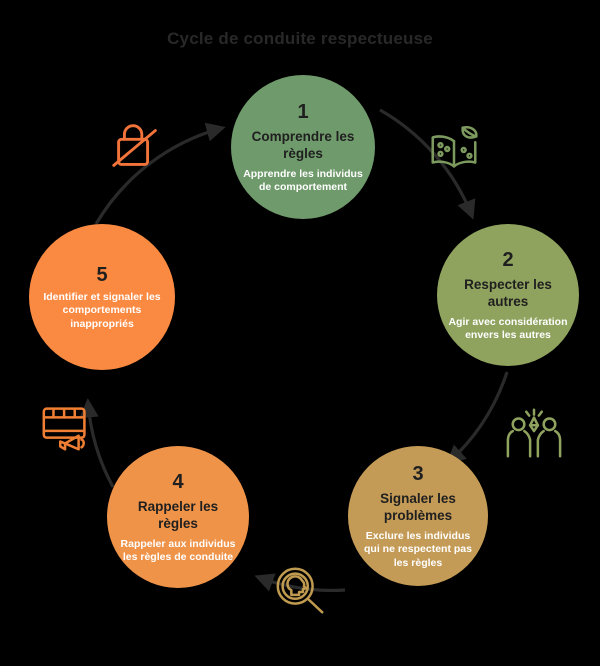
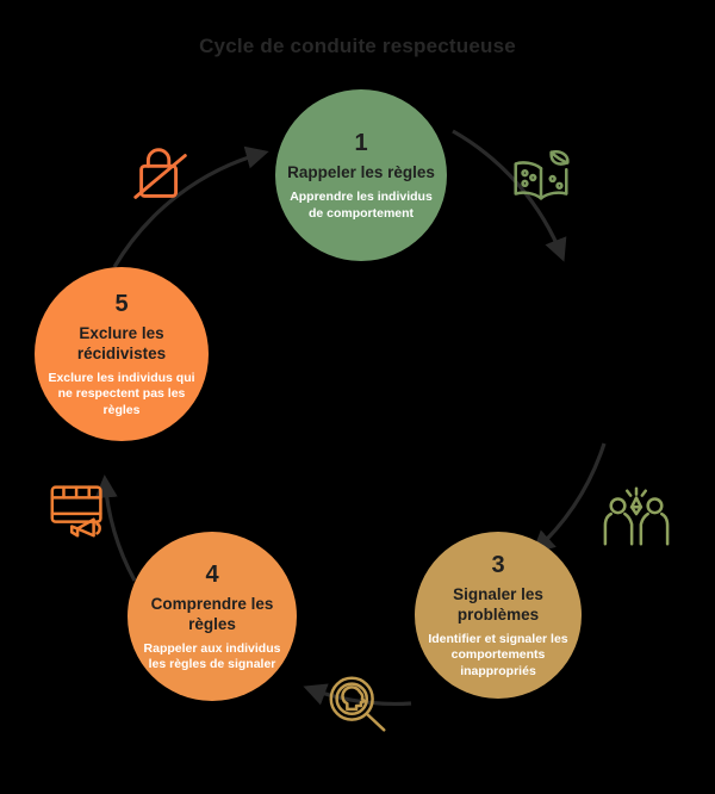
  Cycle de conduite respectueuse
  1
- Comprendre les règles
+ Rappeler les règles
  Apprendre les individus de comportement
- 2
- Respecter les autres
- Agir avec considération envers les autres
  3
  Signaler les problèmes
- Exclure les individus qui ne respectent pas les règles
+ Identifier et signaler les comportements inappropriés
  4
- Rappeler les règles
+ Comprendre les règles
- Rappeler aux individus les règles de conduite
+ Rappeler aux individus les règles de signaler
  5
+ Exclure les récidivistes
- Identifier et signaler les comportements inappropriés
+ Exclure les individus qui ne respectent pas les règles
